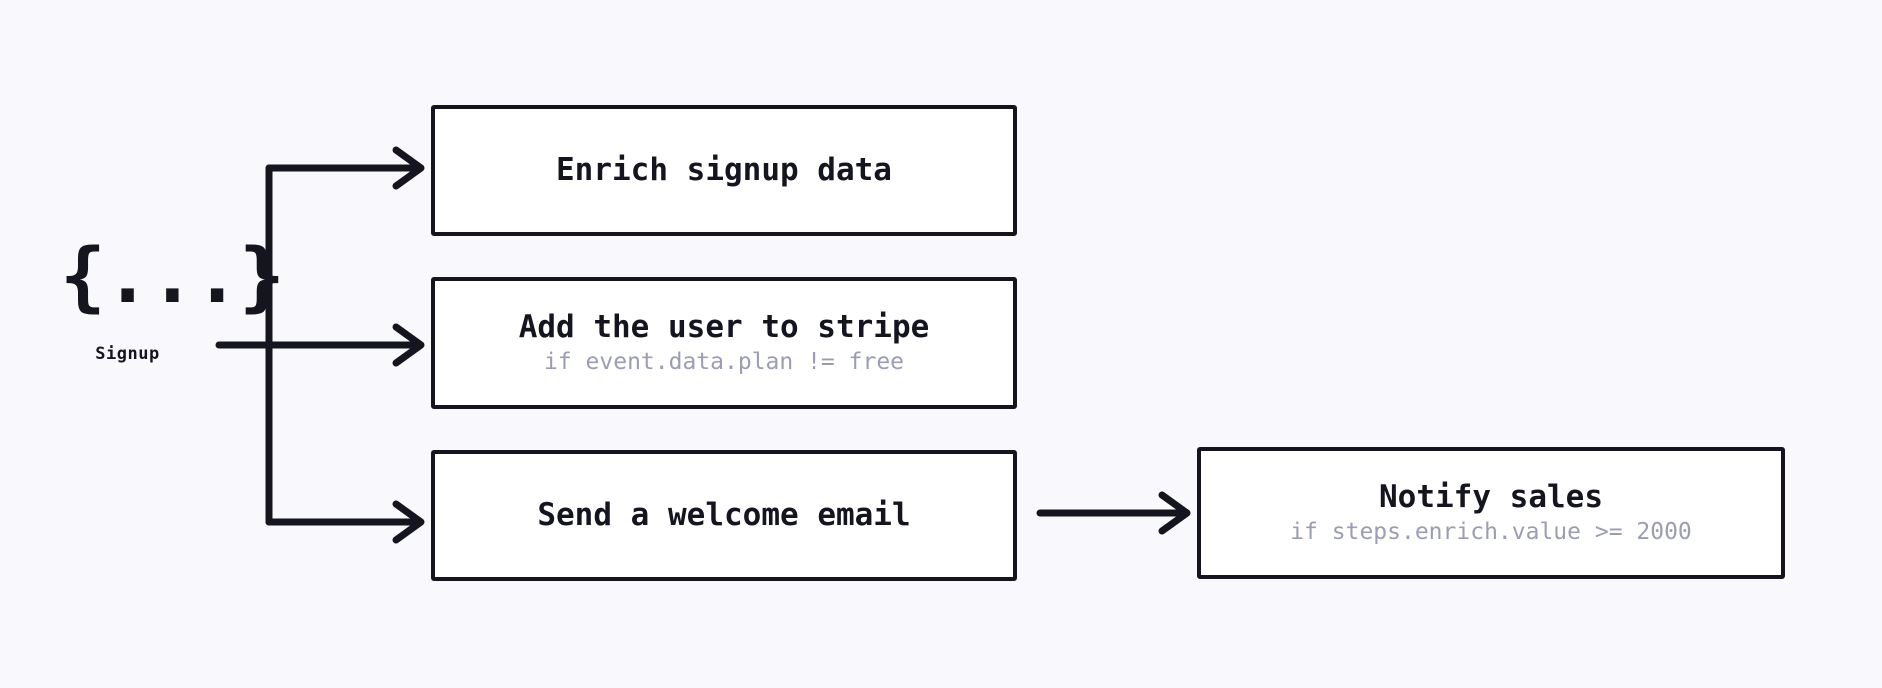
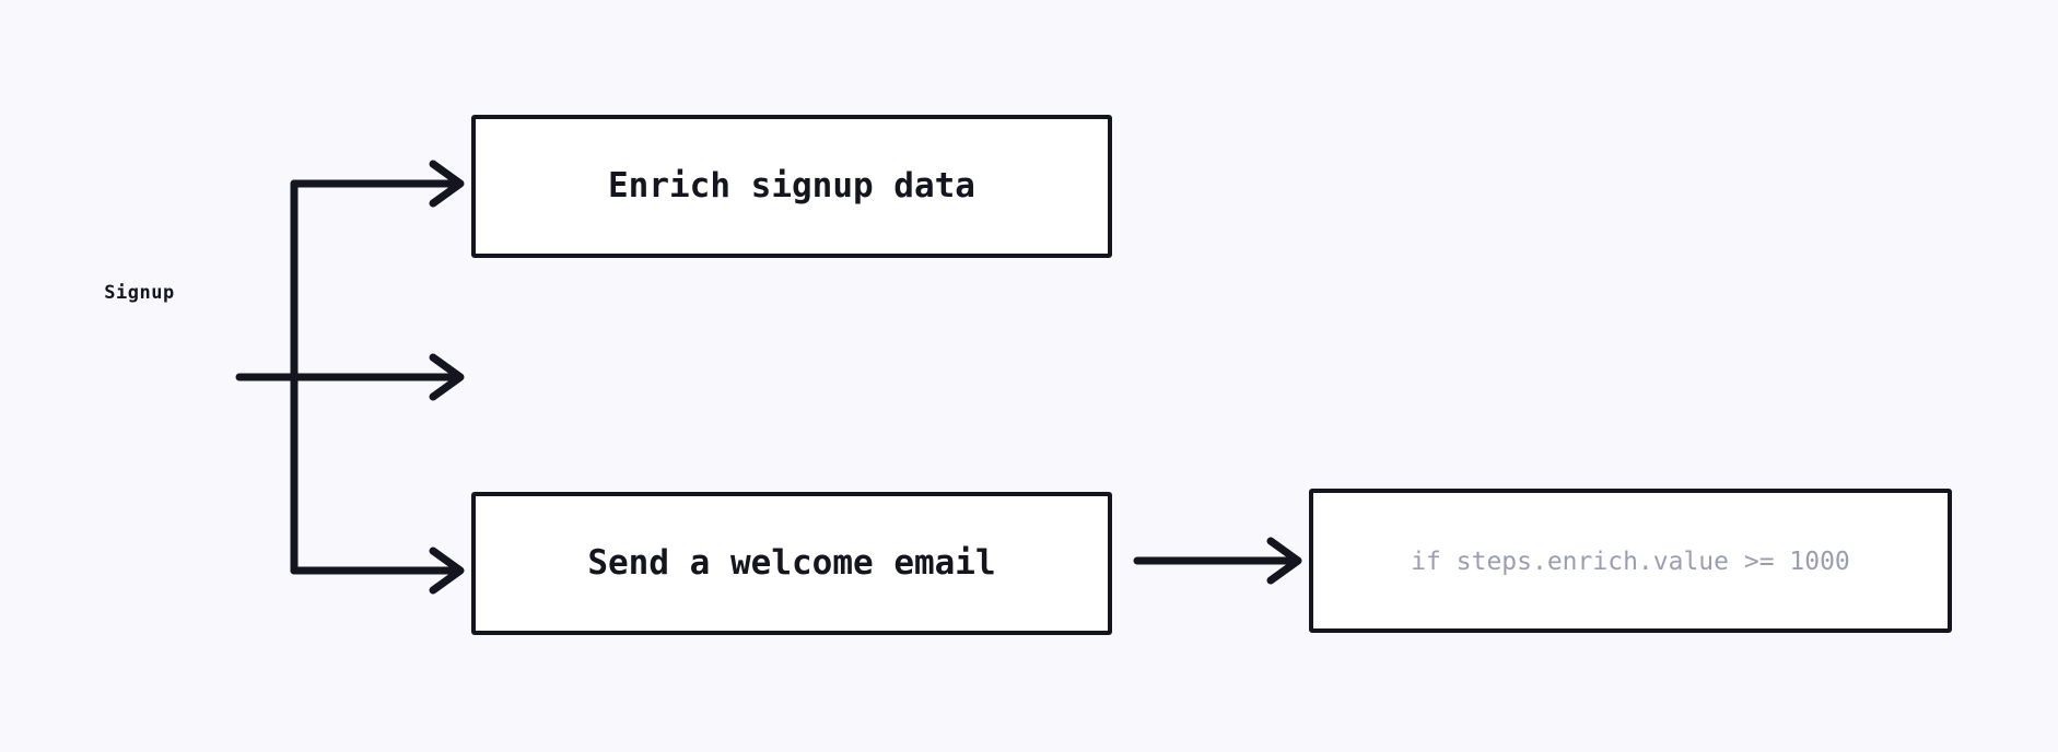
- {...}
  Signup
  Enrich signup data
- Add the user to stripe
- if event.data.plan != free
  Send a welcome email
- Notify sales
- if steps.enrich.value >= 2000
+ if steps.enrich.value >= 1000
